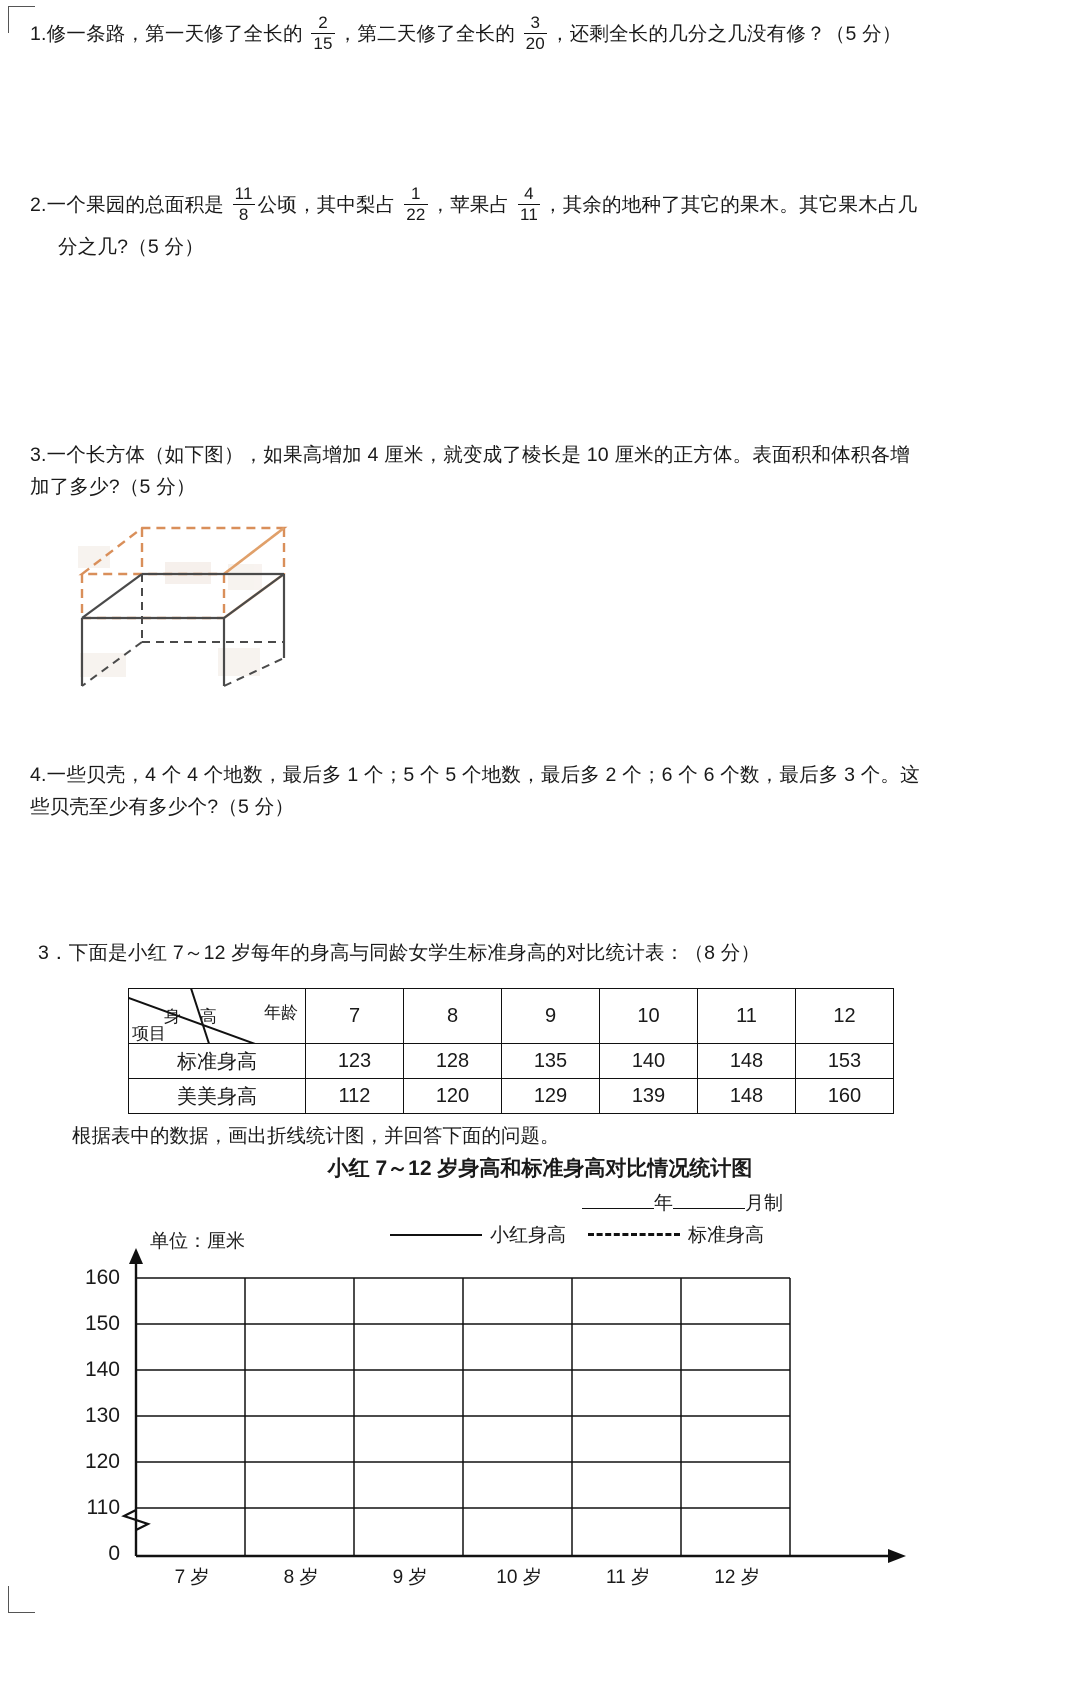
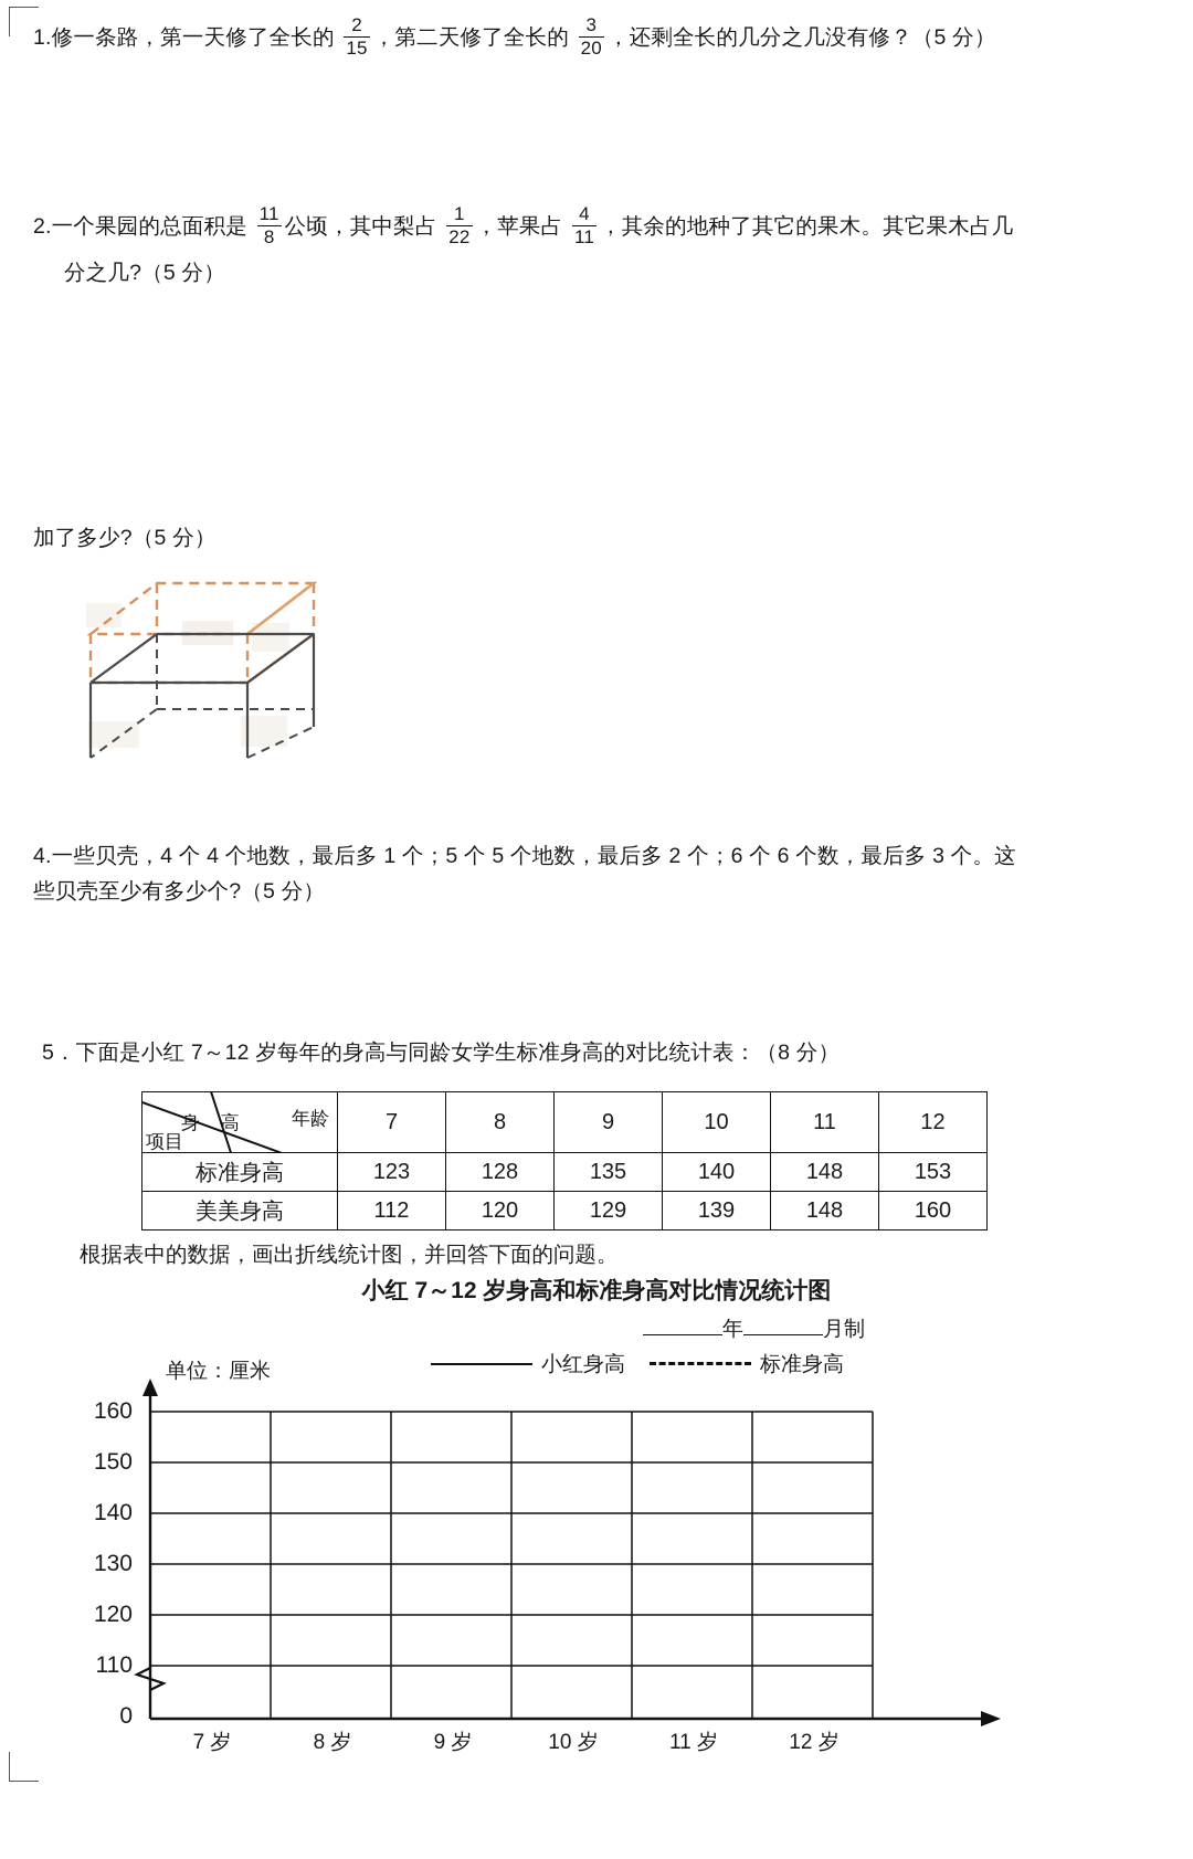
  1.修一条路，第一天修了全长的
  2
  15
  ，第二天修了全长的
  3
  20
  ，还剩全长的几分之几没有修？（5 分）
  2.一个果园的总面积是
  11
  8
  公顷，其中梨占
  1
  22
  ，苹果占
  4
  11
  ，其余的地种了其它的果木。其它果木占几
  分之几?（5 分）
- 3.一个长方体（如下图），如果高增加 4 厘米，就变成了棱长是 10 厘米的正方体。表面积和体积各增
  加了多少?（5 分）
  4.一些贝壳，4 个 4 个地数，最后多 1 个；5 个 5 个地数，最后多 2 个；6 个 6 个数，最后多 3 个。这
  些贝壳至少有多少个?（5 分）
- 3．下面是小红 7～12 岁每年的身高与同龄女学生标准身高的对比统计表：（8 分）
+ 5．下面是小红 7～12 岁每年的身高与同龄女学生标准身高的对比统计表：（8 分）
  年龄 身 高 项目	7	8	9	10	11	12
  标准身高	123	128	135	140	148	153
  美美身高	112	120	129	139	148	160
  根据表中的数据，画出折线统计图，并回答下面的问题。
  小红 7～12 岁身高和标准身高对比情况统计图
  年 月制
  小红身高 标准身高
  单位：厘米
  160
  150
  140
  130
  120
  110
  0
  7 岁
  8 岁
  9 岁
  10 岁
  11 岁
  12 岁
